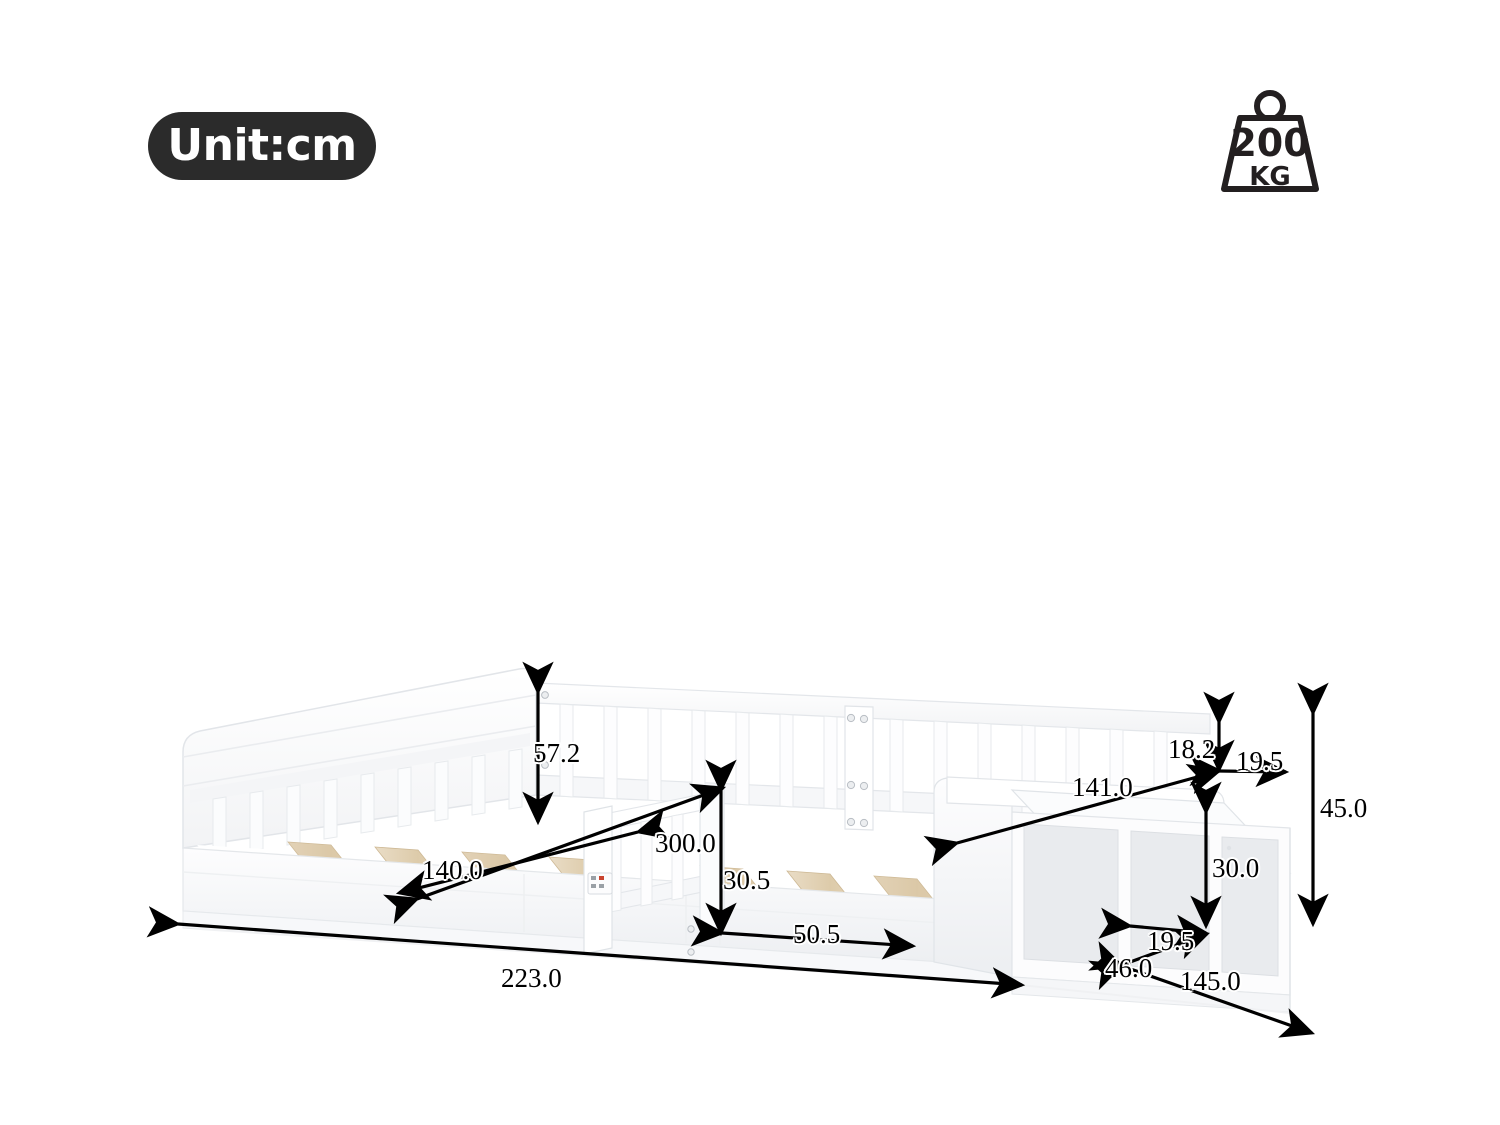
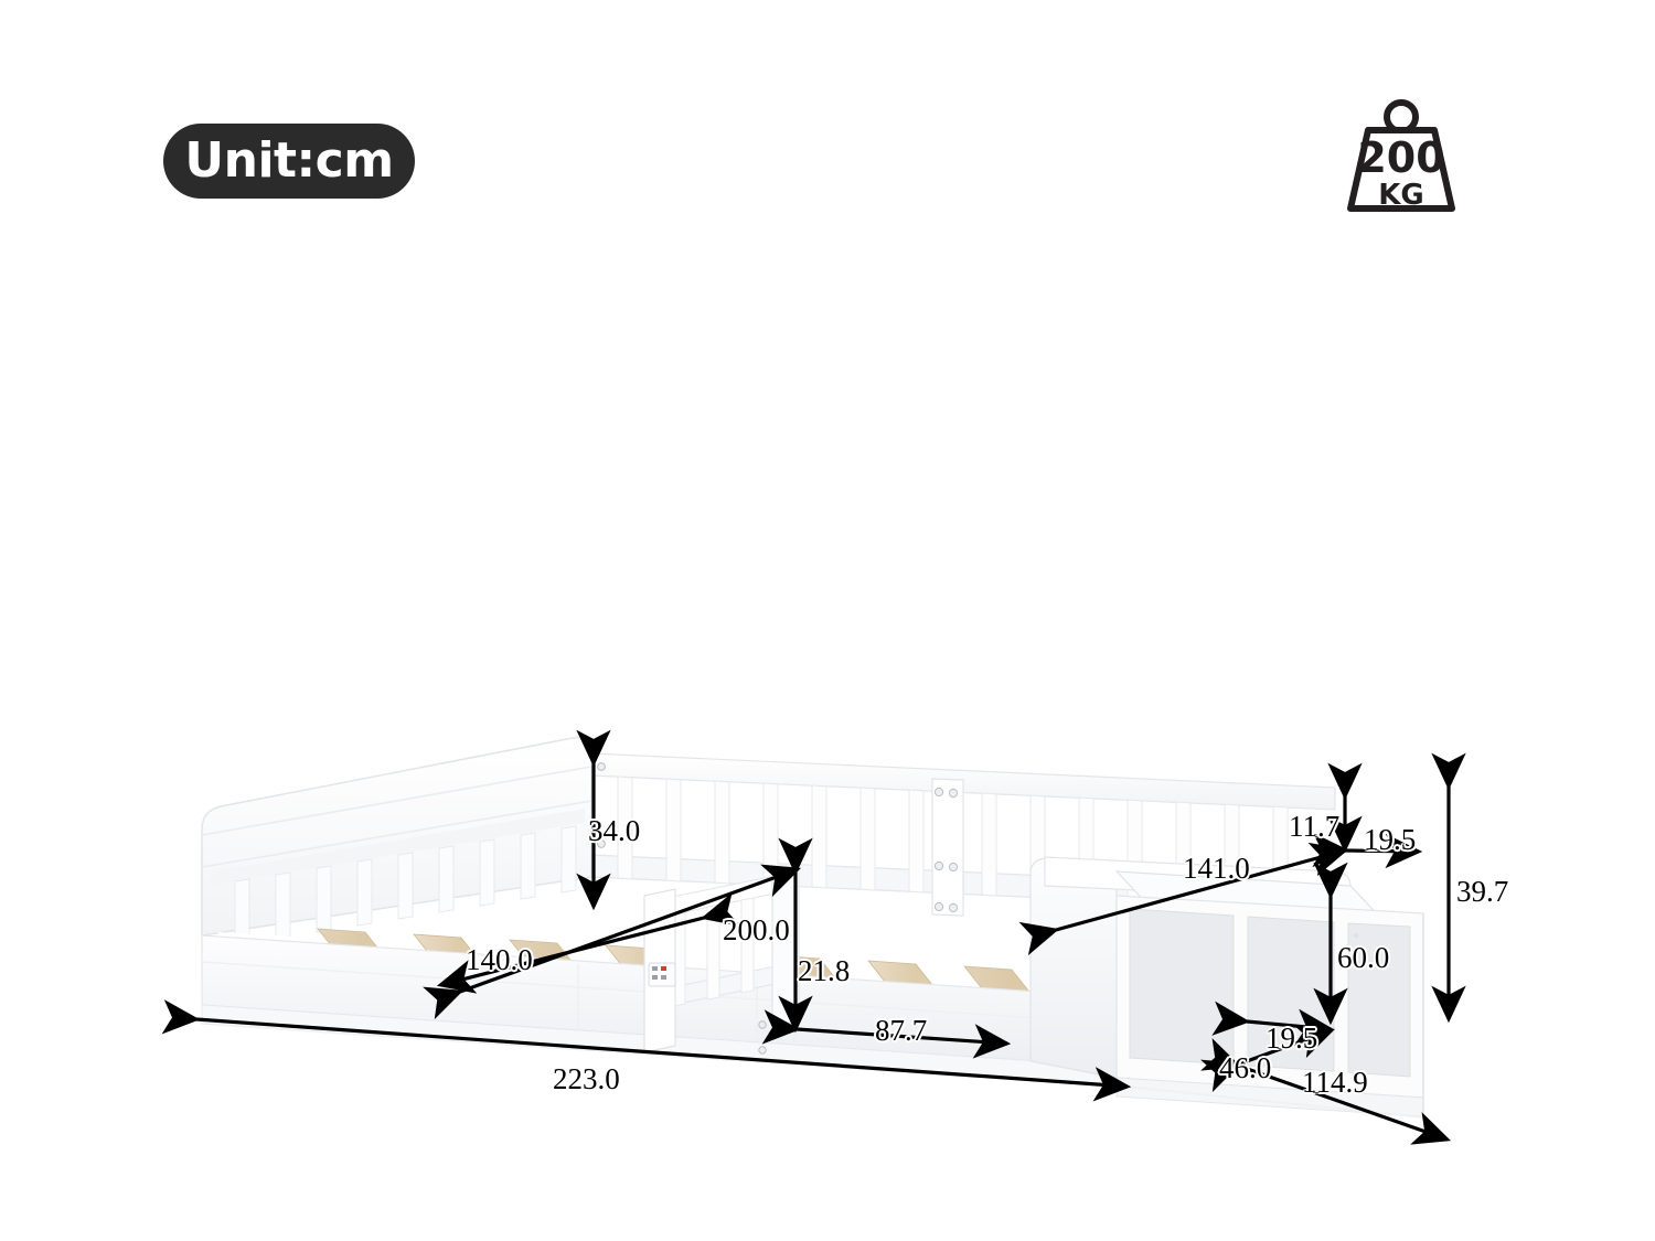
  Unit:cm
  200
  KG
- 57.2
+ 34.0
- 300.0
+ 200.0
  140.0
- 18.2
+ 11.7
  19.5
  141.0
- 45.0
+ 39.7
- 30.0
+ 60.0
- 30.5
+ 21.8
  19.5
  46.0
- 50.5
+ 87.7
- 145.0
+ 114.9
  223.0
